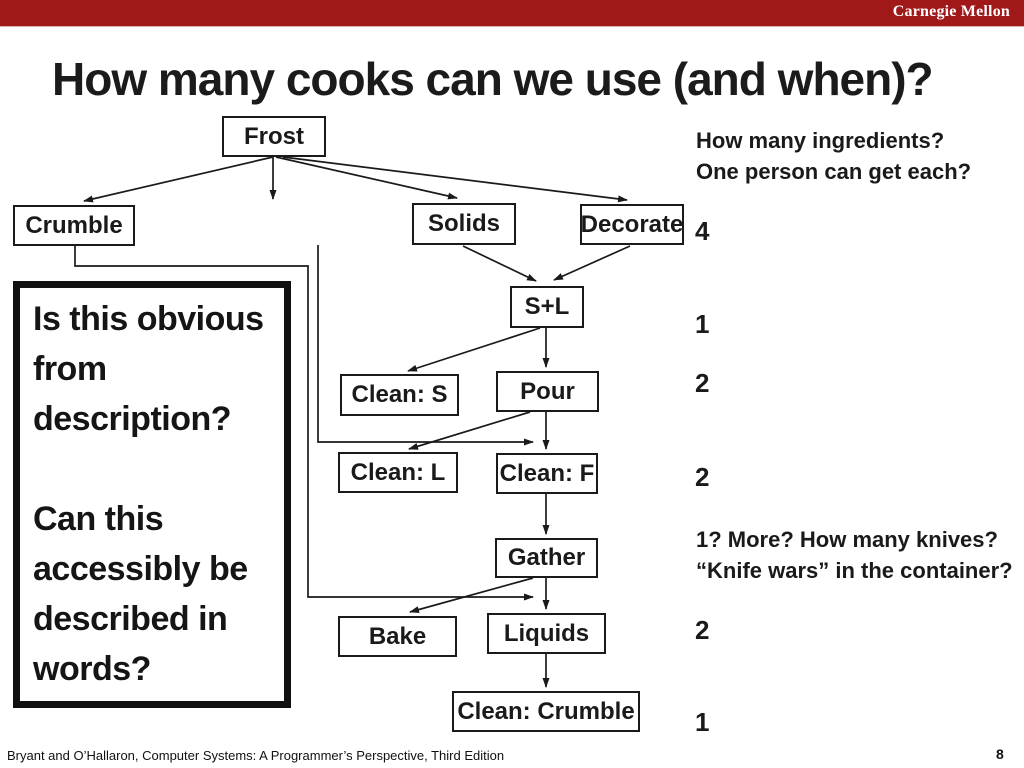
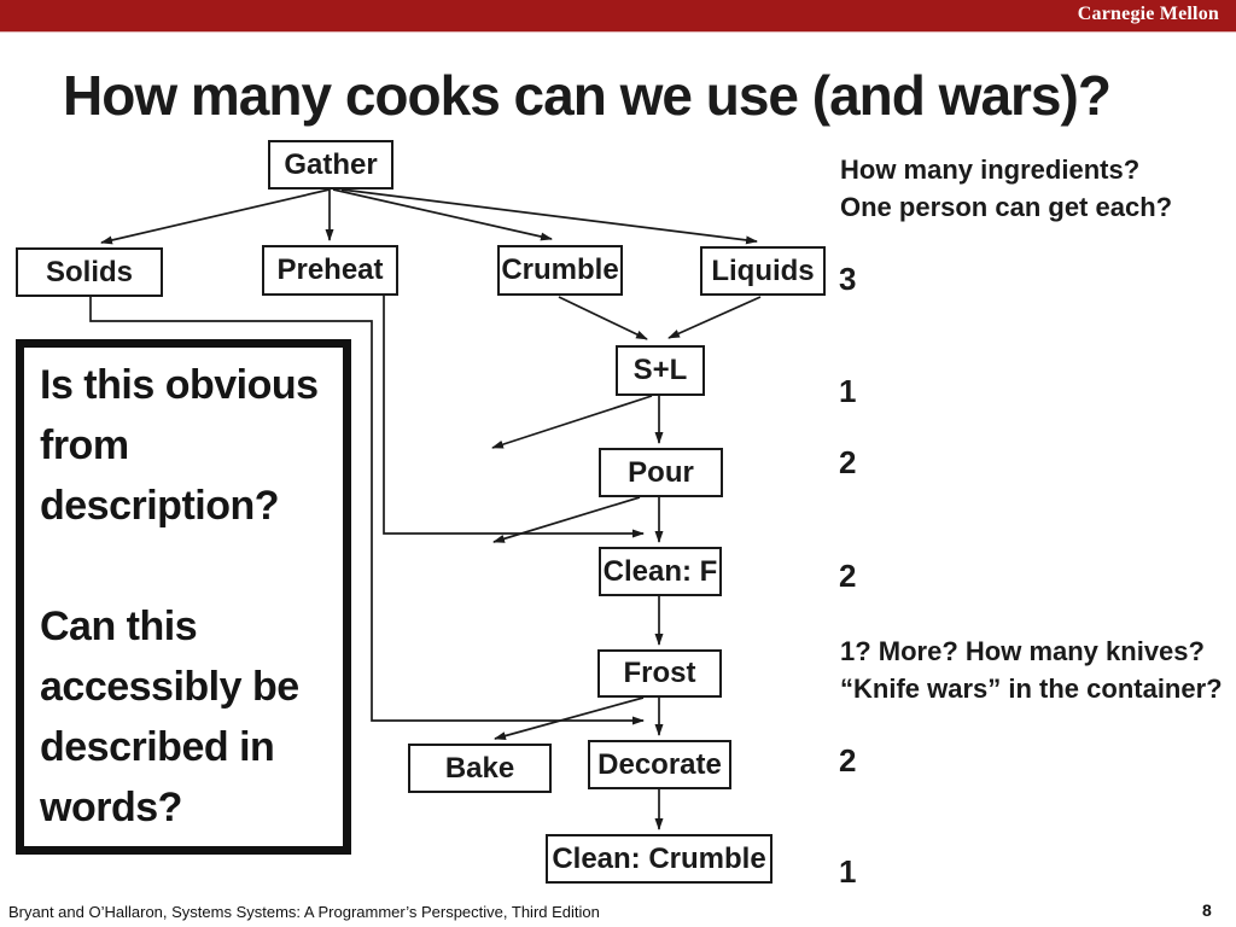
  Carnegie Mellon
- How many cooks can we use (and when)?
+ How many cooks can we use (and wars)?
- Frost
+ Gather
- Crumble
+ Solids
+ Preheat
- Solids
+ Crumble
- Decorate
+ Liquids
  S+L
- Clean: S
  Pour
- Clean: L
  Clean: F
- Gather
+ Frost
  Bake
- Liquids
+ Decorate
  Clean: Crumble
  Is this obvious
  from
  description?
  Can this
  accessibly be
  described in
  words?
  How many ingredients?
  One person can get each?
- 4
+ 3
  1
  2
  2
  1? More? How many knives?
  “Knife wars” in the container?
  2
  1
- Bryant and O’Hallaron, Computer Systems: A Programmer’s Perspective, Third Edition
+ Bryant and O’Hallaron, Systems Systems: A Programmer’s Perspective, Third Edition
  8
